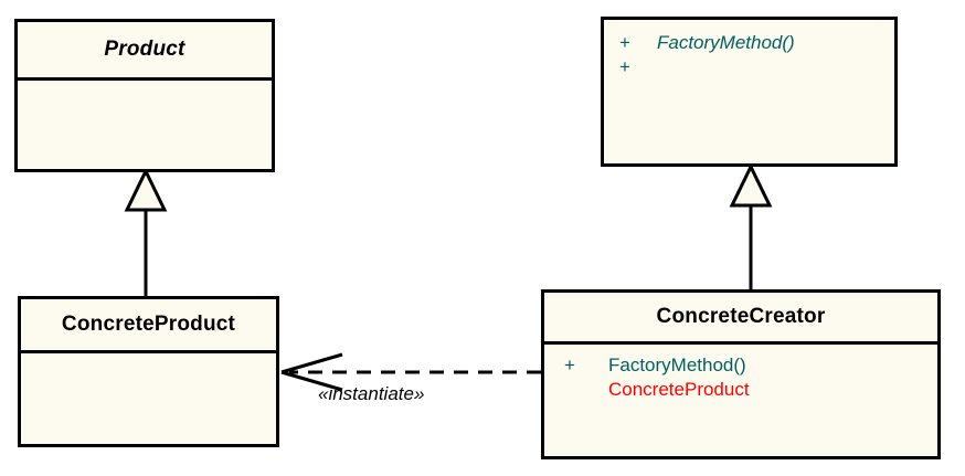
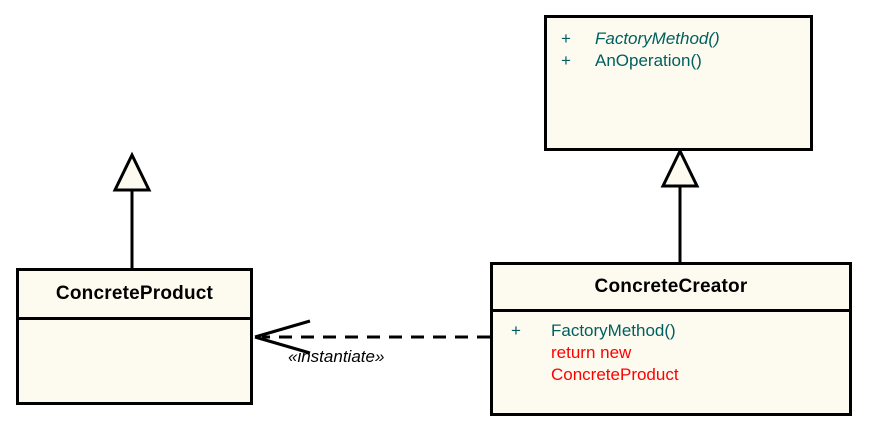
- Product
  +
  FactoryMethod()
  +
+ AnOperation()
  ConcreteProduct
  ConcreteCreator
  +
  FactoryMethod()
+ return new
  ConcreteProduct
  «instantiate»
